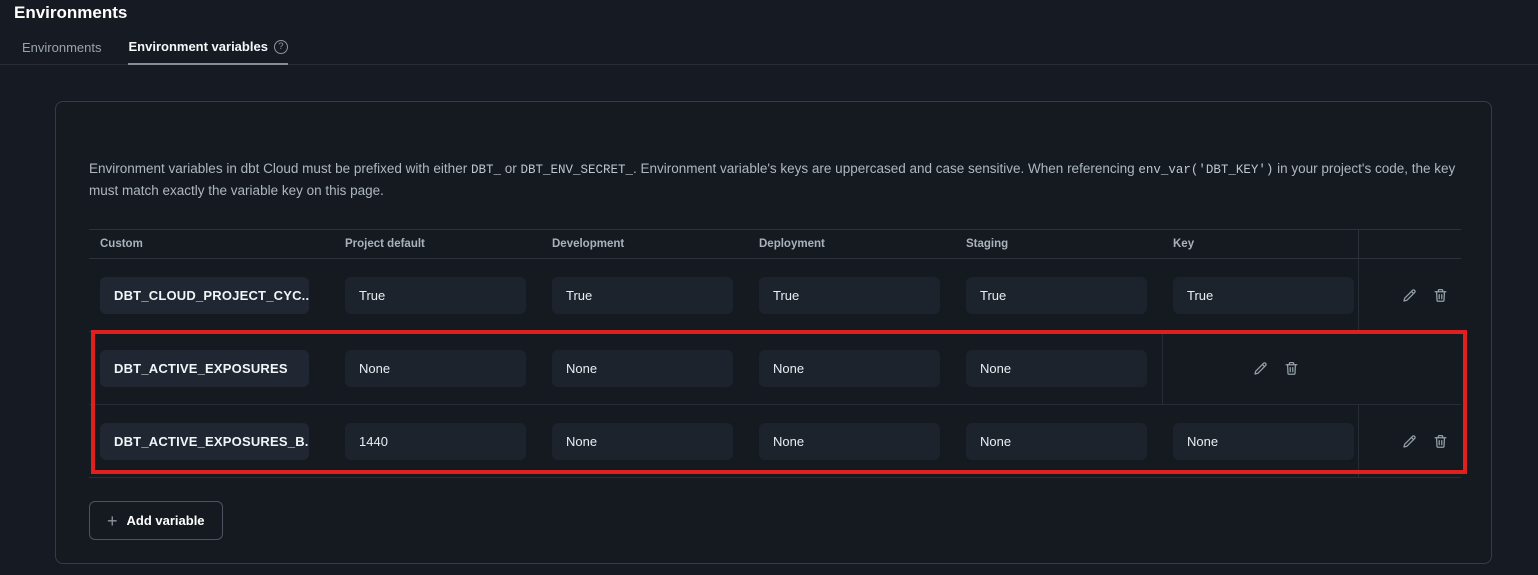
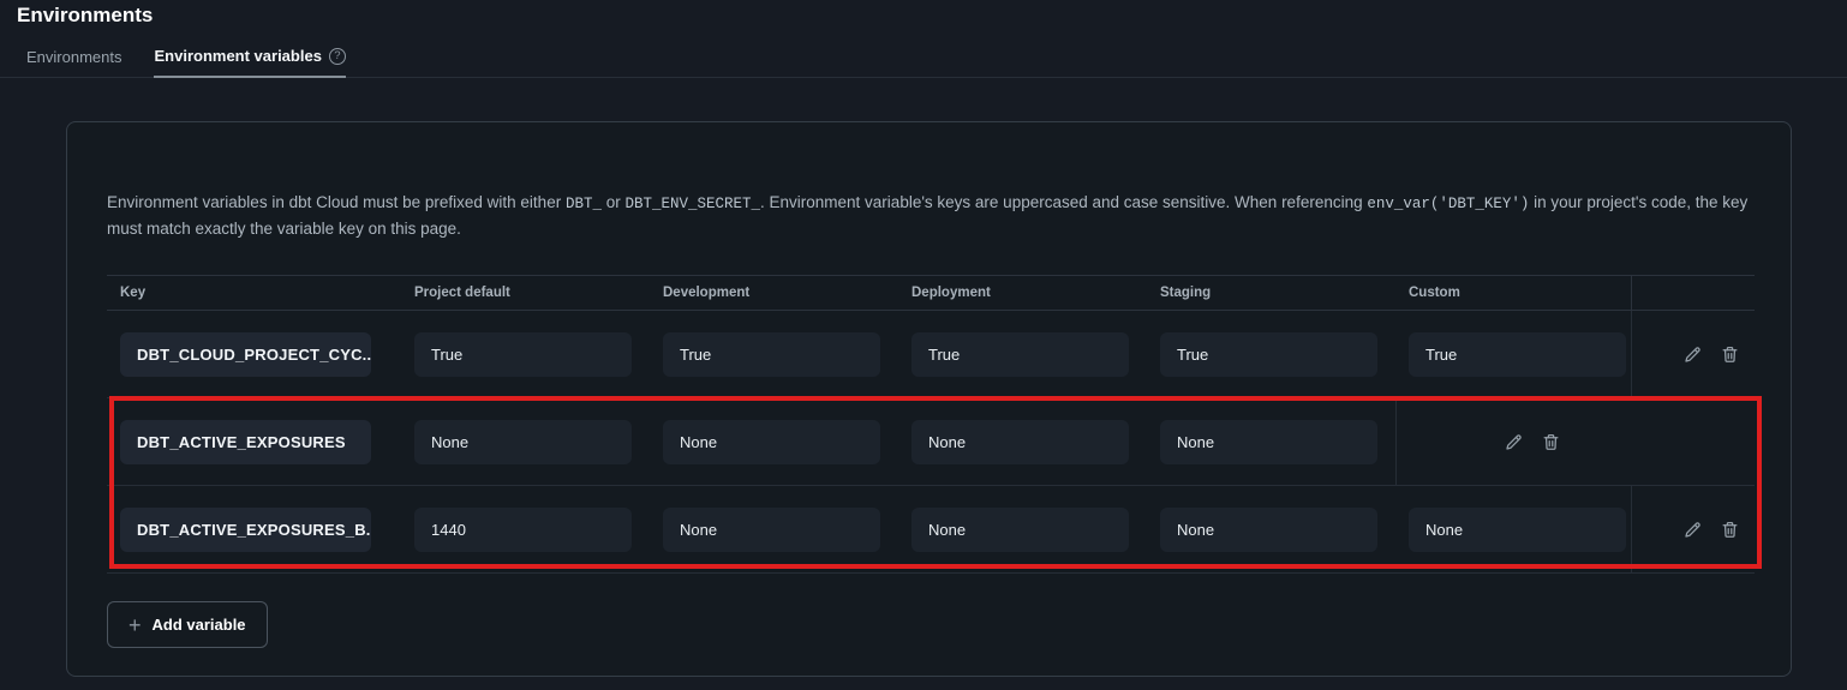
  Environments
  Environments
  Environment variables
  ?
  Environment variables in dbt Cloud must be prefixed with either DBT_ or DBT_ENV_SECRET_. Environment variable's keys are uppercased and case sensitive. When referencing env_var('DBT_KEY') in your project's code, the key must match exactly the variable key on this page.
- Custom
+ Key
  Project default
  Development
  Deployment
  Staging
- Key
+ Custom
  DBT_CLOUD_PROJECT_CYC..
  True
  True
  True
  True
  True
  DBT_ACTIVE_EXPOSURES
  None
  None
  None
  None
  DBT_ACTIVE_EXPOSURES_B.
  1440
  None
  None
  None
  None
  +
  Add variable
